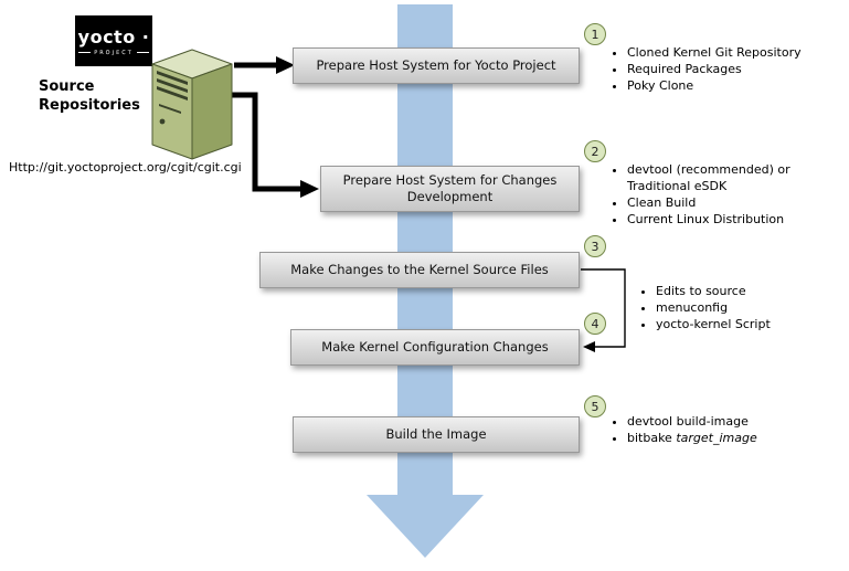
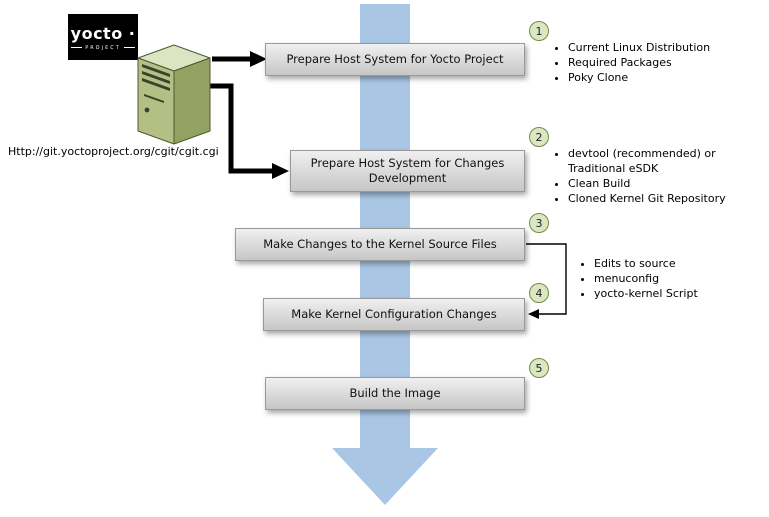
  yocto ·
- Source
- Repositories
  Http://git.yoctoproject.org/cgit/cgit.cgi
  Prepare Host System for Yocto Project
  Prepare Host System for Changes Development
  Make Changes to the Kernel Source Files
  Make Kernel Configuration Changes
  Build the Image
  1
  2
  3
  4
  5
- Cloned Kernel Git Repository
+ Current Linux Distribution
  Required Packages
  Poky Clone
  devtool (recommended) or Traditional eSDK
  Clean Build
- Current Linux Distribution
+ Cloned Kernel Git Repository
  Edits to source
  menuconfig
  yocto-kernel Script
- devtool build-image
- bitbake target_image
